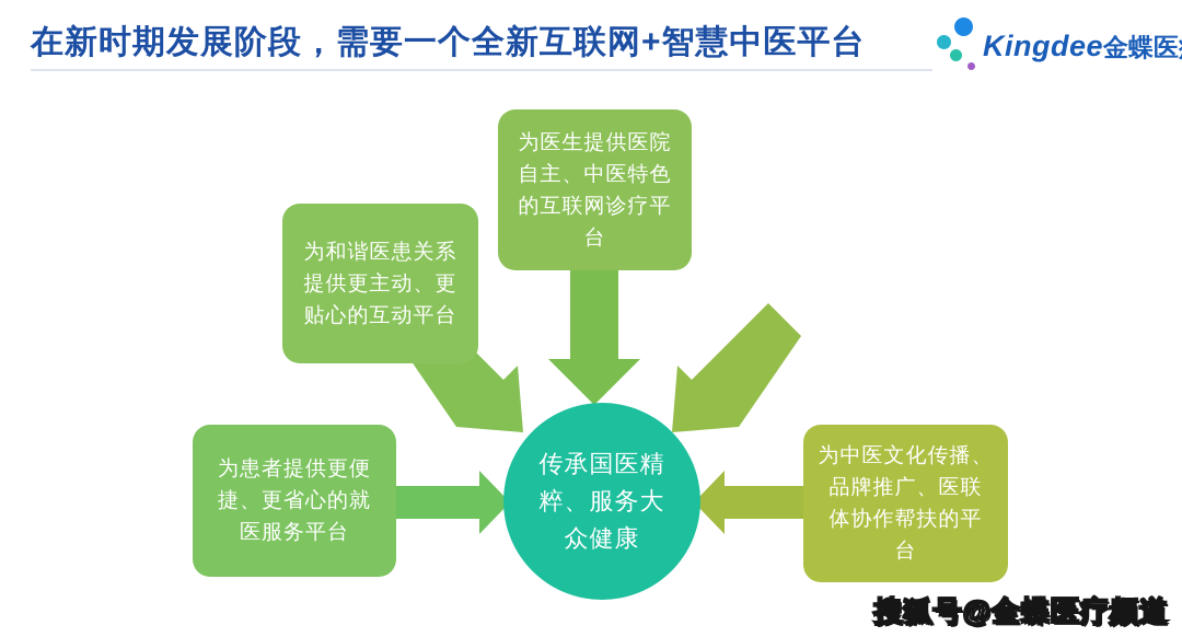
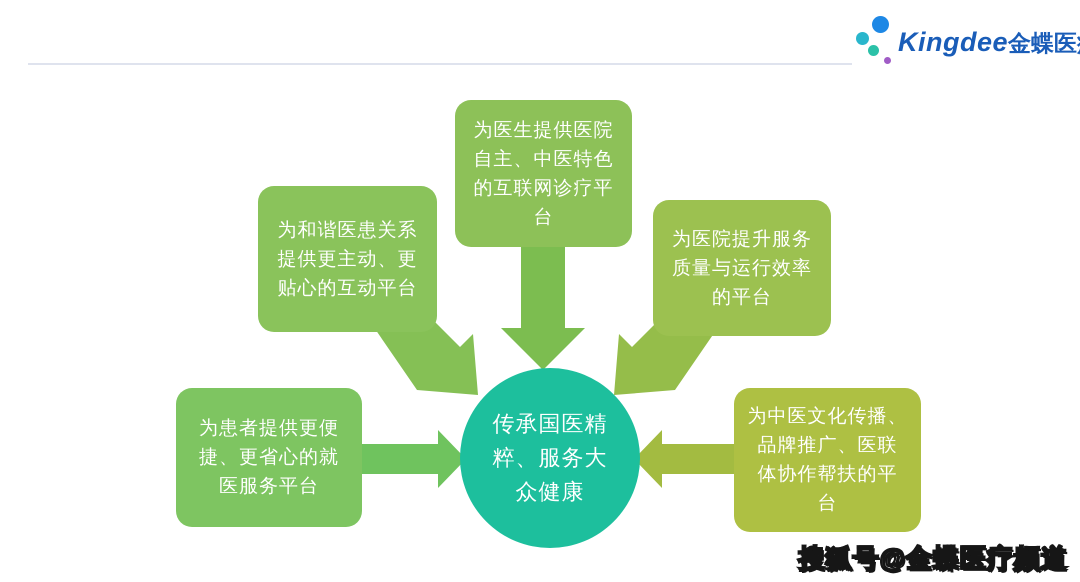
- 在新时期发展阶段，需要一个全新互联网+智慧中医平台
  Kingdee金蝶医
  为医生提供医院
  自主、中医特色
  的互联网诊疗平
  台
  为和谐医患关系
  提供更主动、更
  贴心的互动平台
+ 为医院提升服务
+ 质量与运行效率
+ 的平台
  为患者提供更便
  捷、更省心的就
  医服务平台
  为中医文化传播、
  品牌推广、医联
  体协作帮扶的平
  台
  传承国医精
  粹、服务大
  众健康
  搜狐号@金蝶医疗频道
